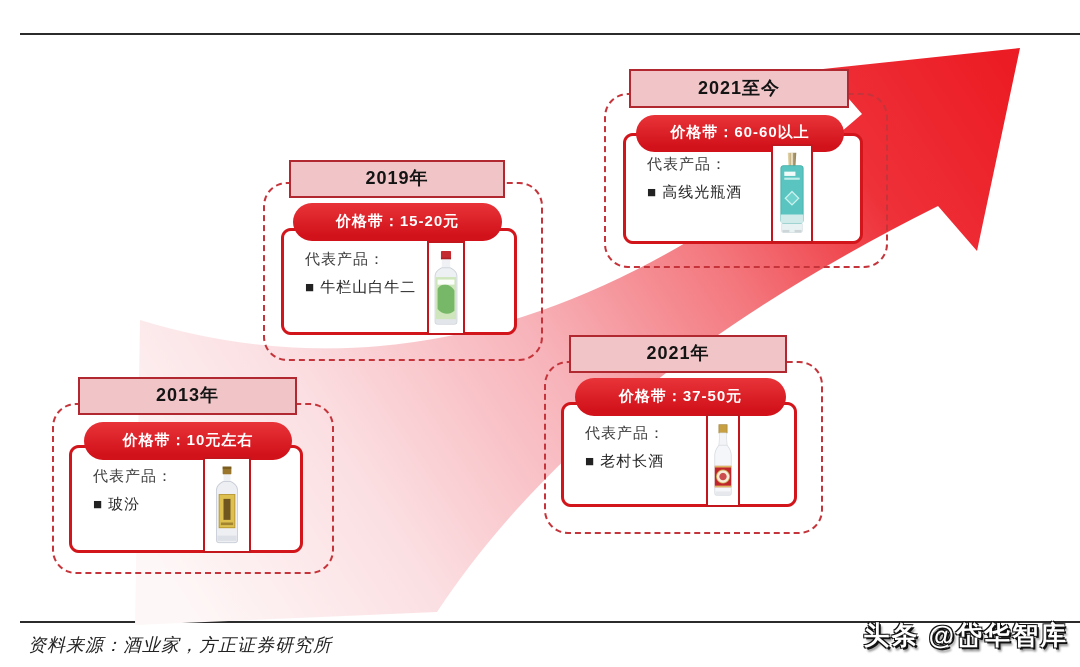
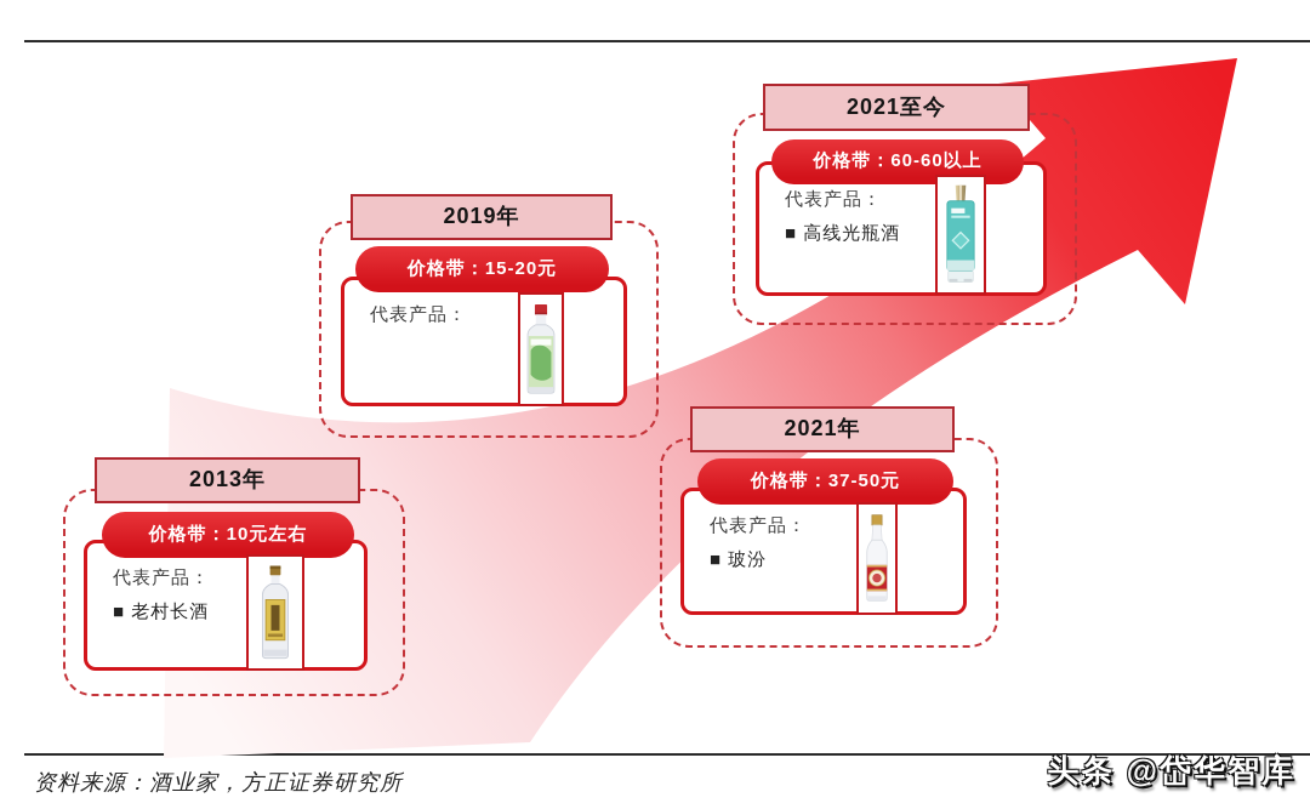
  资料来源：酒业家，方正证券研究所
  头条 @岱华智库
  2013年
  代表产品：
- ■ 玻汾
+ ■ 老村长酒
  价格带：10元左右
  2019年
  代表产品：
- ■ 牛栏山白牛二
  价格带：15-20元
  2021年
  代表产品：
- ■ 老村长酒
+ ■ 玻汾
  价格带：37-50元
  2021至今
  代表产品：
  ■ 高线光瓶酒
  价格带：60-60以上
